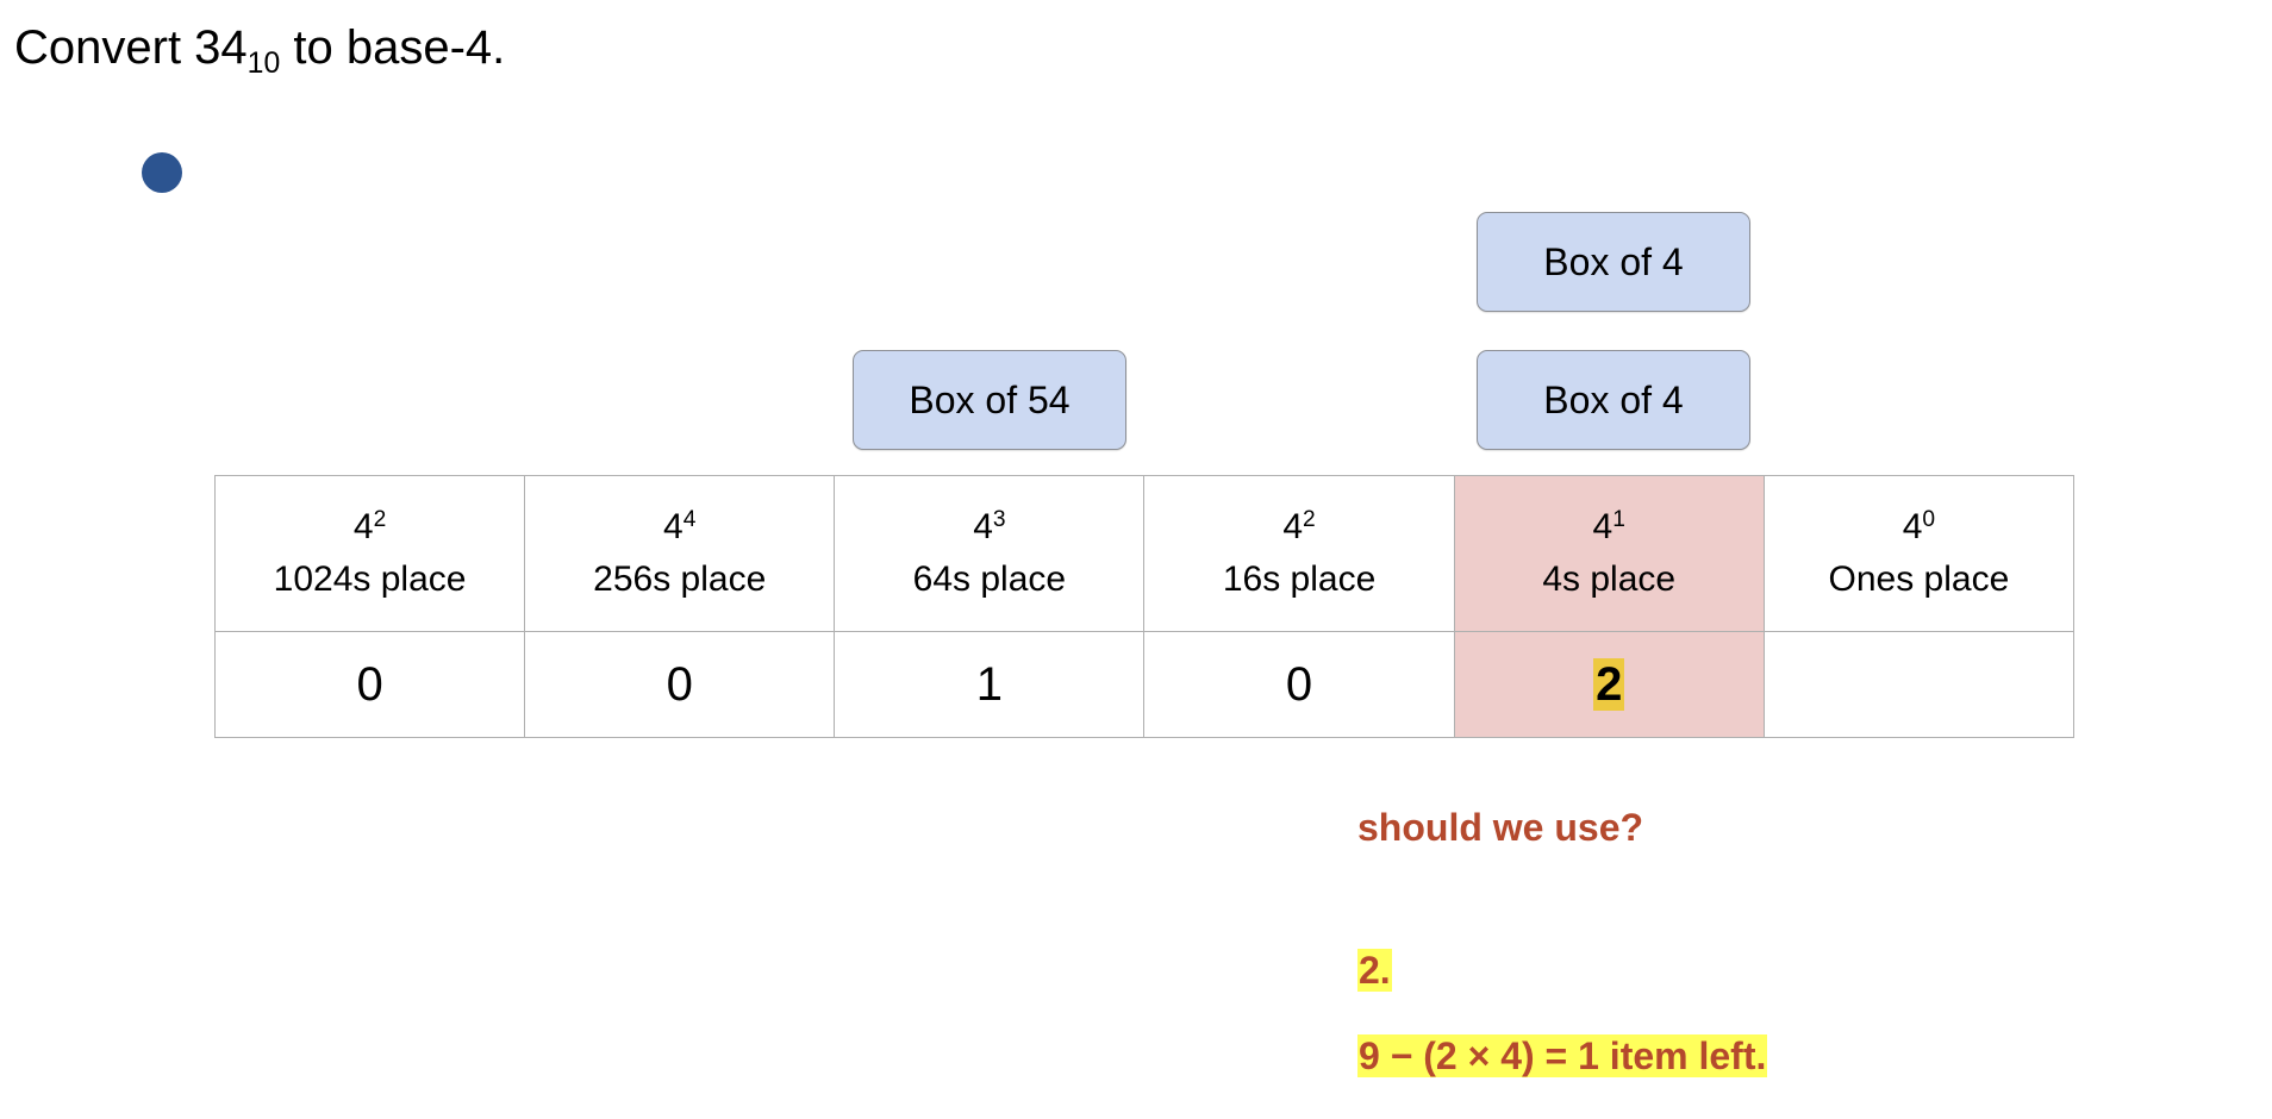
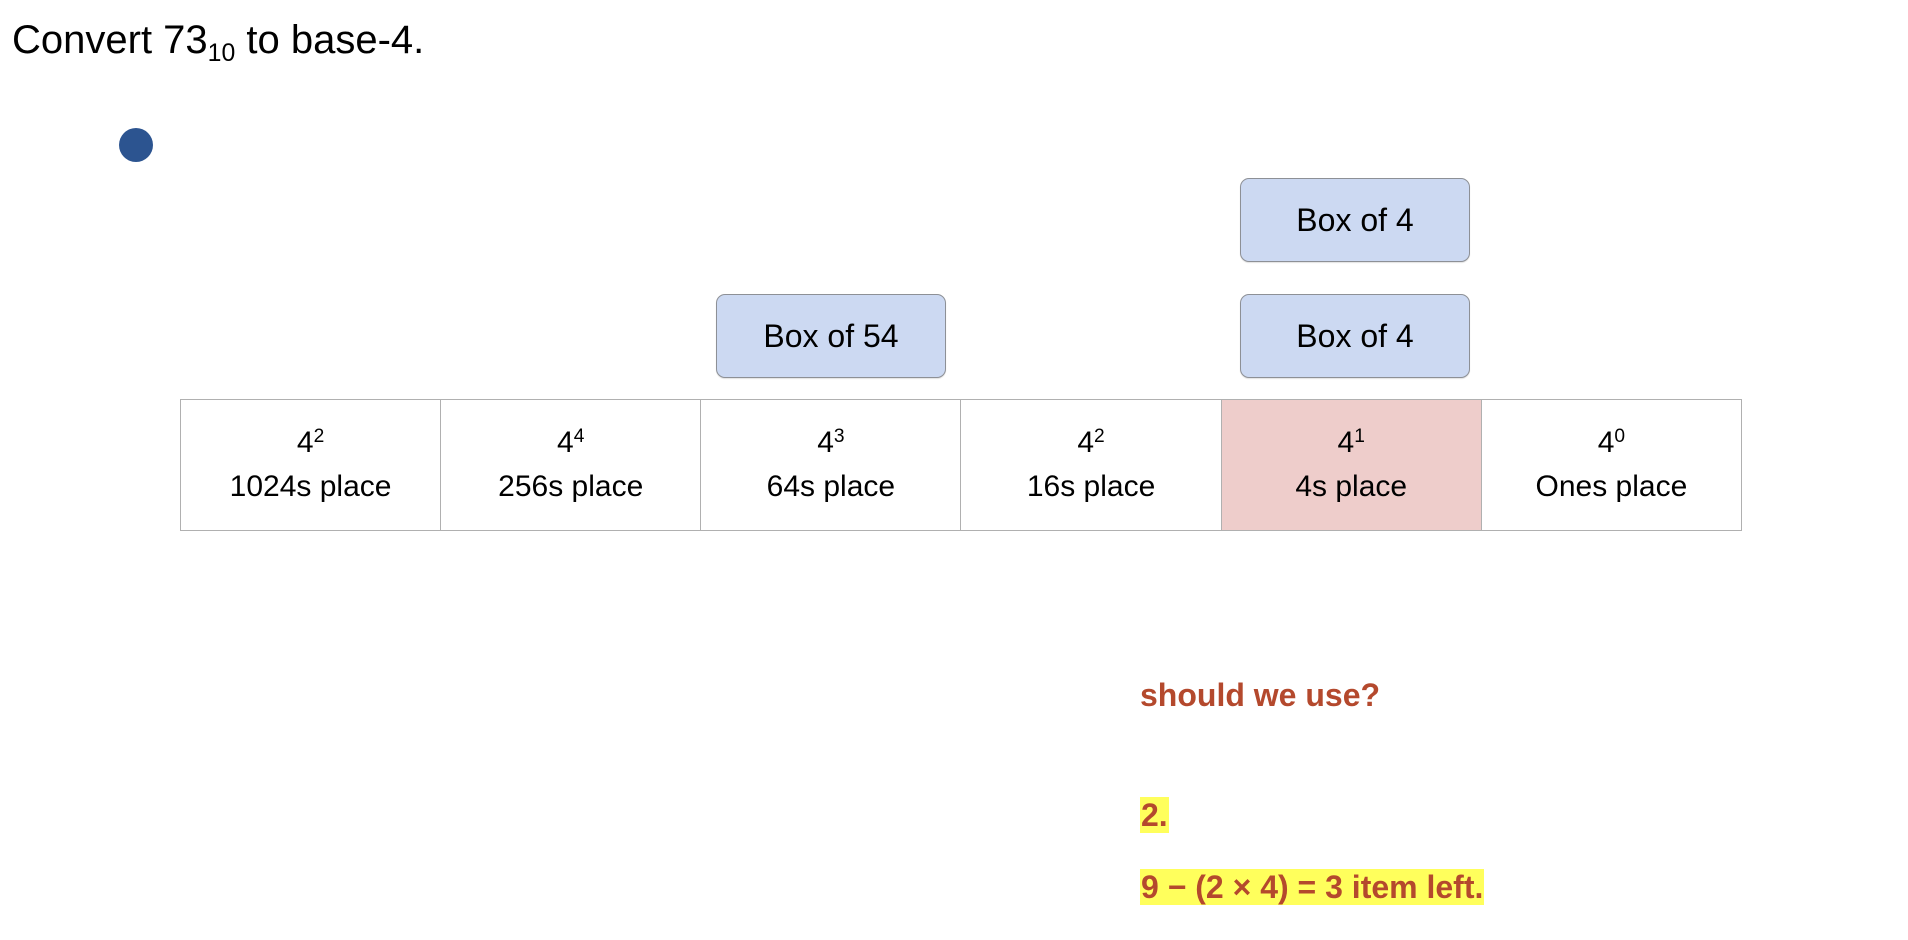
- Convert 3410 to base-4.
+ Convert 7310 to base-4.
  Box of 4
  Box of 4
  Box of 54
  42 1024s place	44 256s place	43 64s place	42 16s place	41 4s place	40 Ones place
- 0	0	1	0	2
  should we use?
  2.
- 9 − (2 × 4) = 1 item left.
+ 9 − (2 × 4) = 3 item left.
